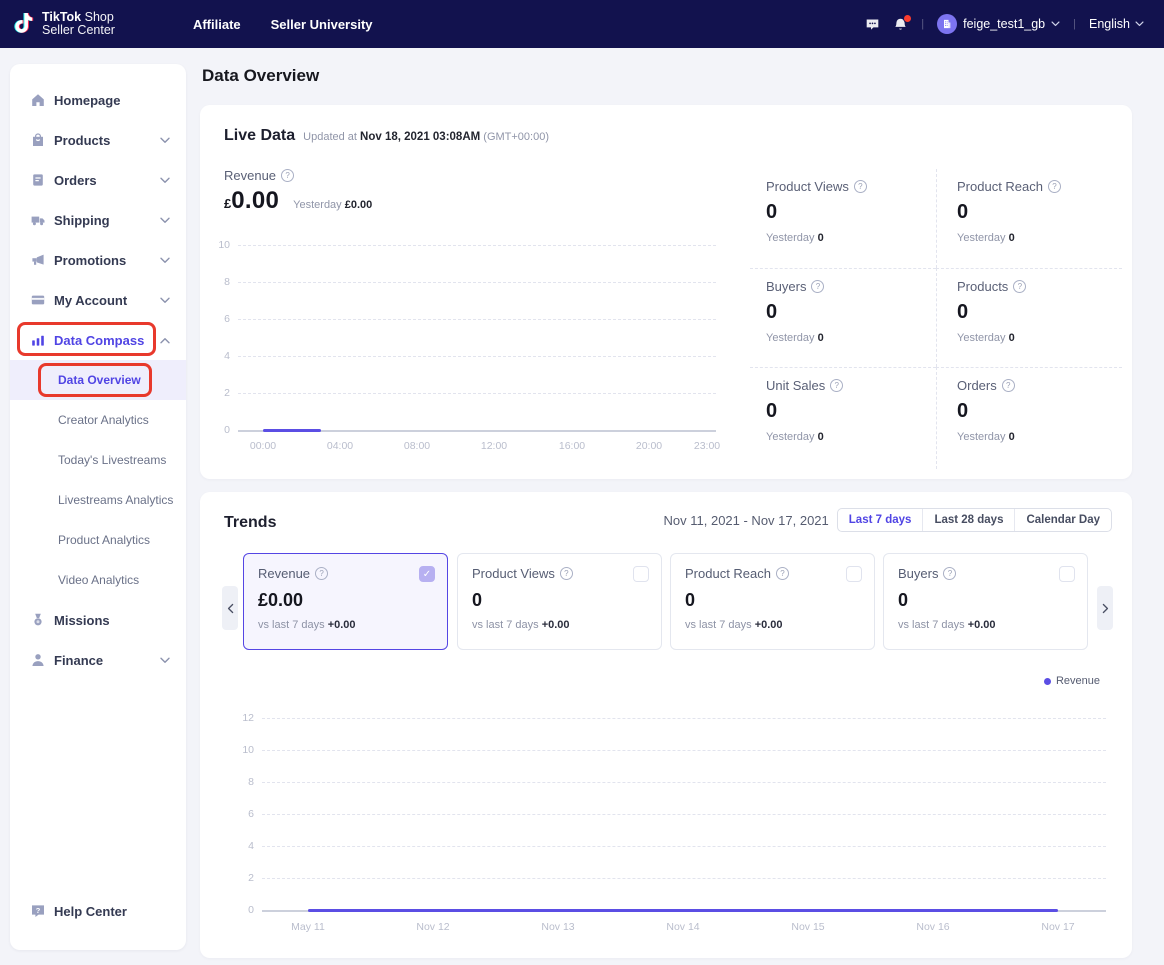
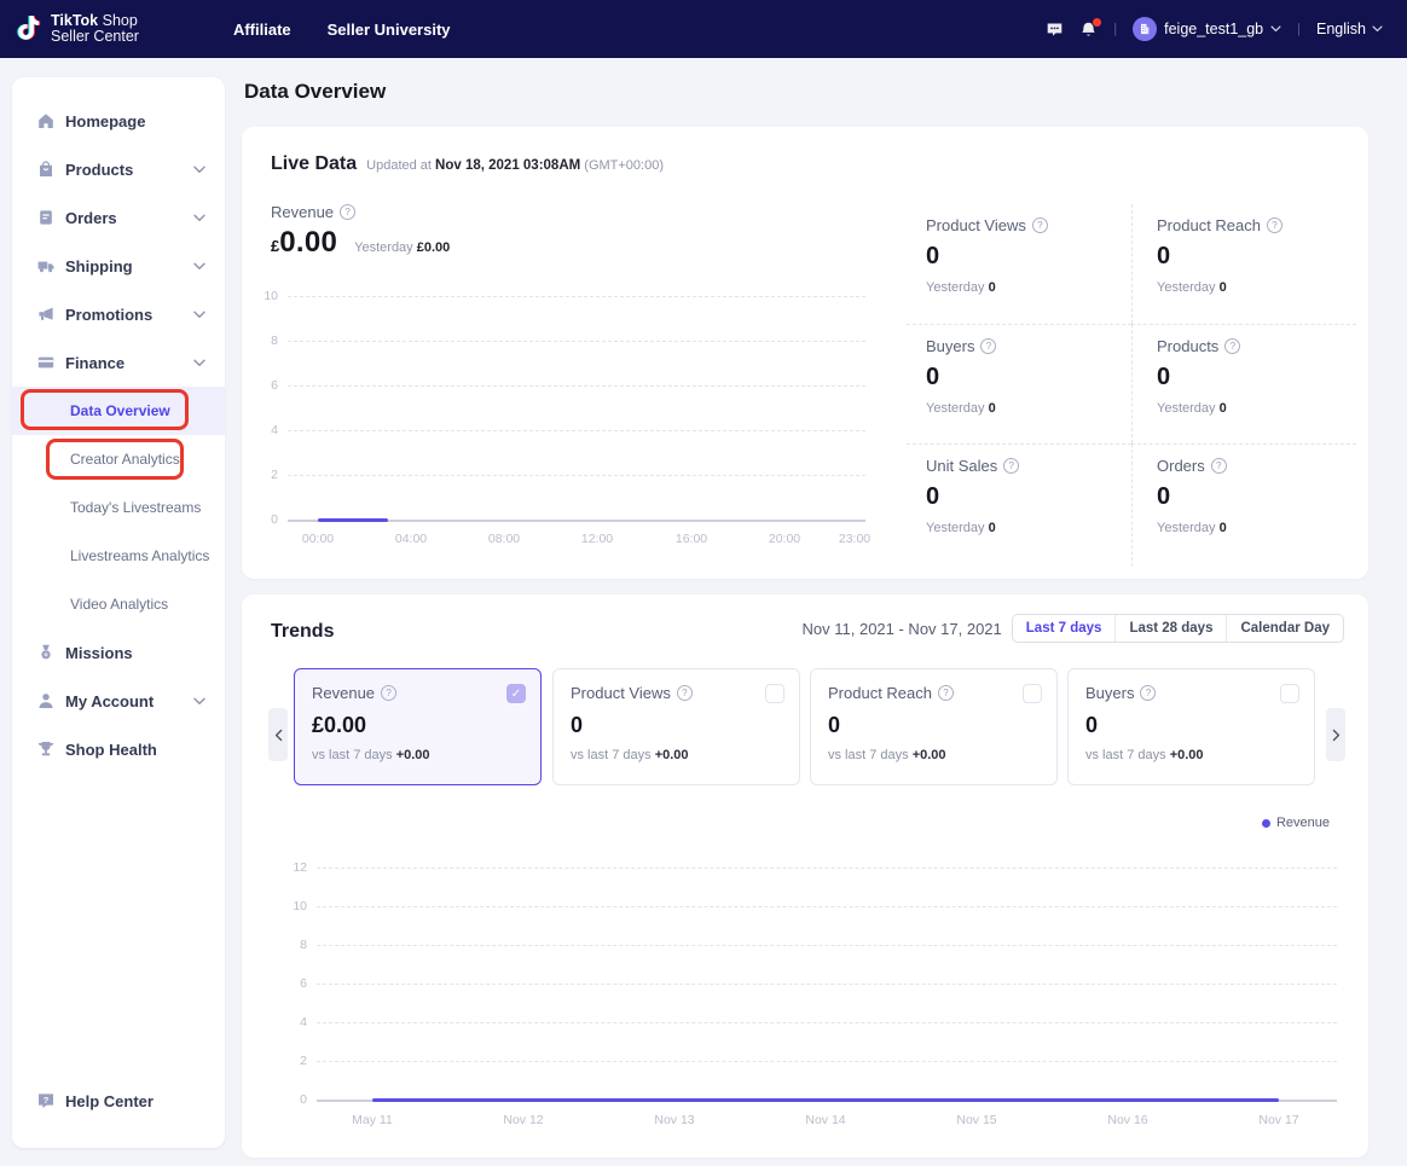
  TikTok Shop
  Seller Center
  Affiliate
  Seller University
  |
  feige_test1_gb
  |
  English
  Homepage
  Products
  Orders
  Shipping
  Promotions
- My Account
+ Finance
- Data Compass
  Data Overview
  Creator Analytics
  Today's Livestreams
  Livestreams Analytics
- Product Analytics
  Video Analytics
  Missions
- Finance
+ My Account
+ Shop Health
  ?
  Help Center
  Data Overview
  Live Data
  Updated at Nov 18, 2021 03:08AM (GMT+00:00)
  Revenue
  ?
  £
  0.00
  Yesterday £0.00
  10
  8
  6
  4
  2
  0
  00:00
  04:00
  08:00
  12:00
  16:00
  20:00
  23:00
  Product Views
  ?
  0
  Yesterday 0
  Product Reach
  ?
  0
  Yesterday 0
  Buyers
  ?
  0
  Yesterday 0
  Products
  ?
  0
  Yesterday 0
  Unit Sales
  ?
  0
  Yesterday 0
  Orders
  ?
  0
  Yesterday 0
  Trends
  Nov 11, 2021 - Nov 17, 2021
  Last 7 days
  Last 28 days
  Calendar Day
  Revenue
  ?
  ✓
  £0.00
  vs last 7 days +0.00
  Product Views
  ?
  0
  vs last 7 days +0.00
  Product Reach
  ?
  0
  vs last 7 days +0.00
  Buyers
  ?
  0
  vs last 7 days +0.00
  Revenue
  12
  10
  8
  6
  4
  2
  0
  May 11
  Nov 12
  Nov 13
  Nov 14
  Nov 15
  Nov 16
  Nov 17
